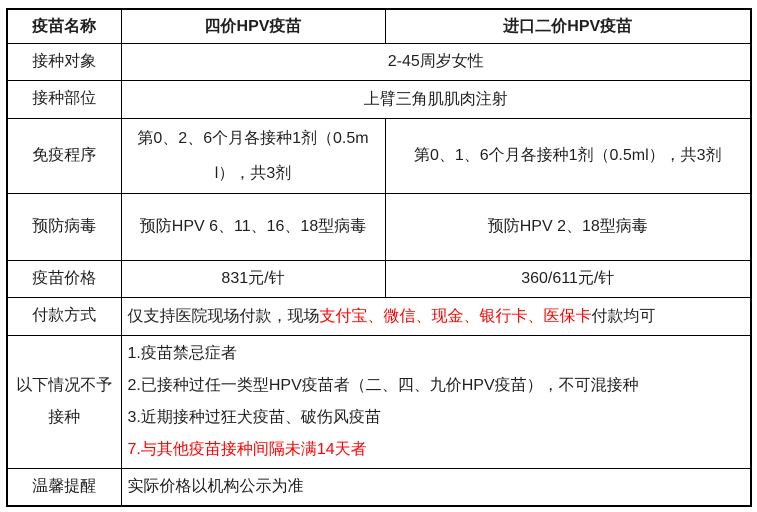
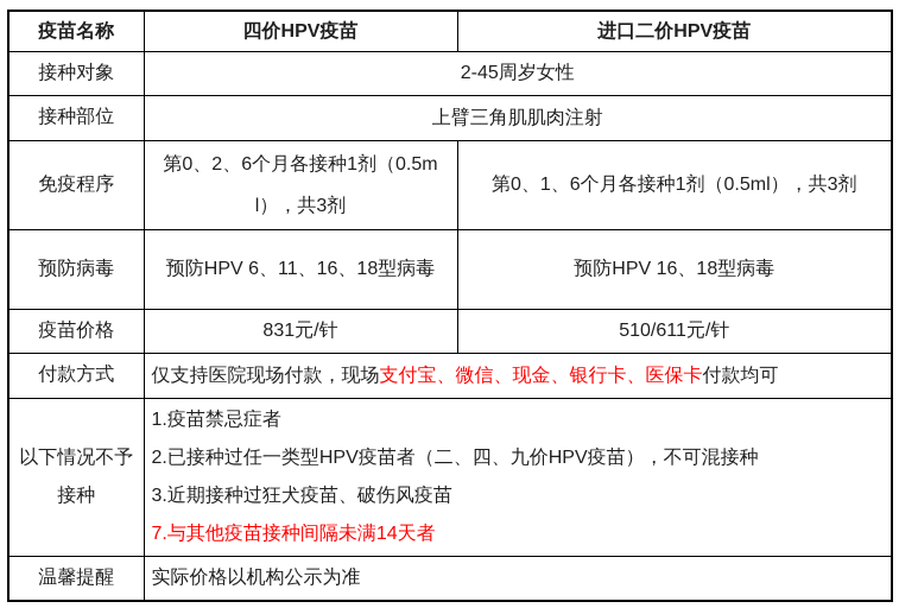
  疫苗名称	四价HPV疫苗	进口二价HPV疫苗
  接种对象	2-45周岁女性
  接种部位	上臂三角肌肌肉注射
  免疫程序	第0、2、6个月各接种1剂（0.5ml），共3剂	第0、1、6个月各接种1剂（0.5ml），共3剂
- 预防病毒	预防HPV 6、11、16、18型病毒	预防HPV 2、18型病毒
+ 预防病毒	预防HPV 6、11、16、18型病毒	预防HPV 16、18型病毒
- 疫苗价格	831元/针	360/611元/针
+ 疫苗价格	831元/针	510/611元/针
  付款方式	仅支持医院现场付款，现场支付宝、微信、现金、银行卡、医保卡付款均可
  以下情况不予接种	1.疫苗禁忌症者 2.已接种过任一类型HPV疫苗者（二、四、九价HPV疫苗），不可混接种 3.近期接种过狂犬疫苗、破伤风疫苗 7.与其他疫苗接种间隔未满14天者
  温馨提醒	实际价格以机构公示为准
